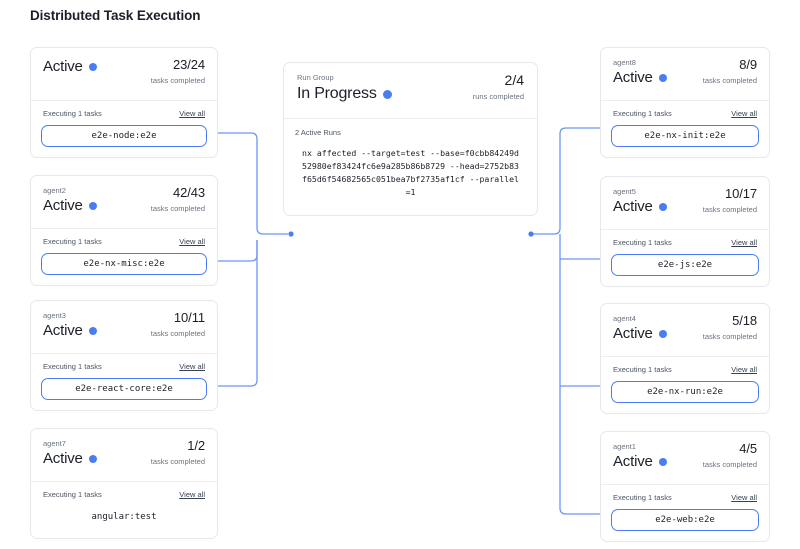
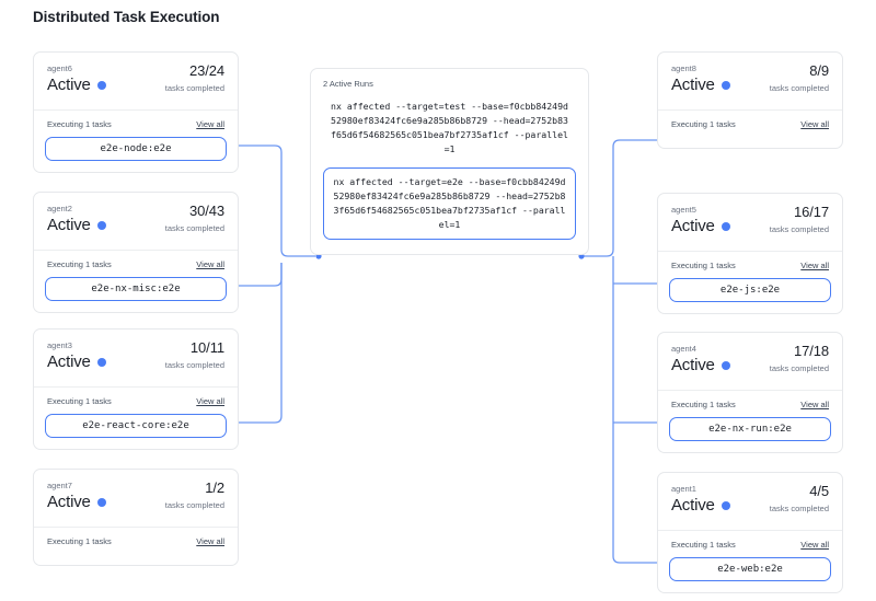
  Distributed Task Execution
+ agent6
  Active
  23/24
  tasks completed
  Executing 1 tasks
  View all
  e2e-node:e2e
  agent2
  Active
- 42/43
+ 30/43
  tasks completed
  Executing 1 tasks
  View all
  e2e-nx-misc:e2e
  agent3
  Active
  10/11
  tasks completed
  Executing 1 tasks
  View all
  e2e-react-core:e2e
  agent7
  Active
  1/2
  tasks completed
  Executing 1 tasks
  View all
- angular:test
- Run Group
- In Progress
- 2/4
- runs completed
  2 Active Runs
  nx affected --target=test --base=f0cbb84249d52980ef83424fc6e9a285b86b8729 --head=2752b83f65d6f54682565c051bea7bf2735af1cf --parallel=1
+ nx affected --target=e2e --base=f0cbb84249d52980ef83424fc6e9a285b86b8729 --head=2752b83f65d6f54682565c051bea7bf2735af1cf --parallel=1
  agent8
  Active
  8/9
  tasks completed
  Executing 1 tasks
  View all
- e2e-nx-init:e2e
  agent5
  Active
- 10/17
+ 16/17
  tasks completed
  Executing 1 tasks
  View all
  e2e-js:e2e
  agent4
  Active
- 5/18
+ 17/18
  tasks completed
  Executing 1 tasks
  View all
  e2e-nx-run:e2e
  agent1
  Active
  4/5
  tasks completed
  Executing 1 tasks
  View all
  e2e-web:e2e
